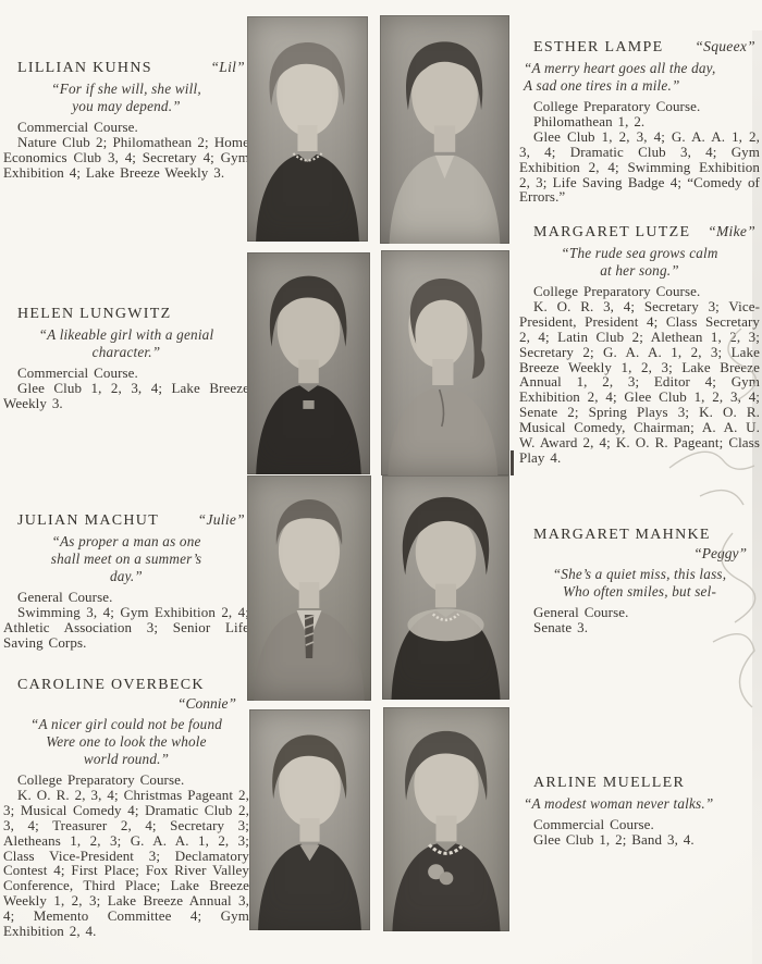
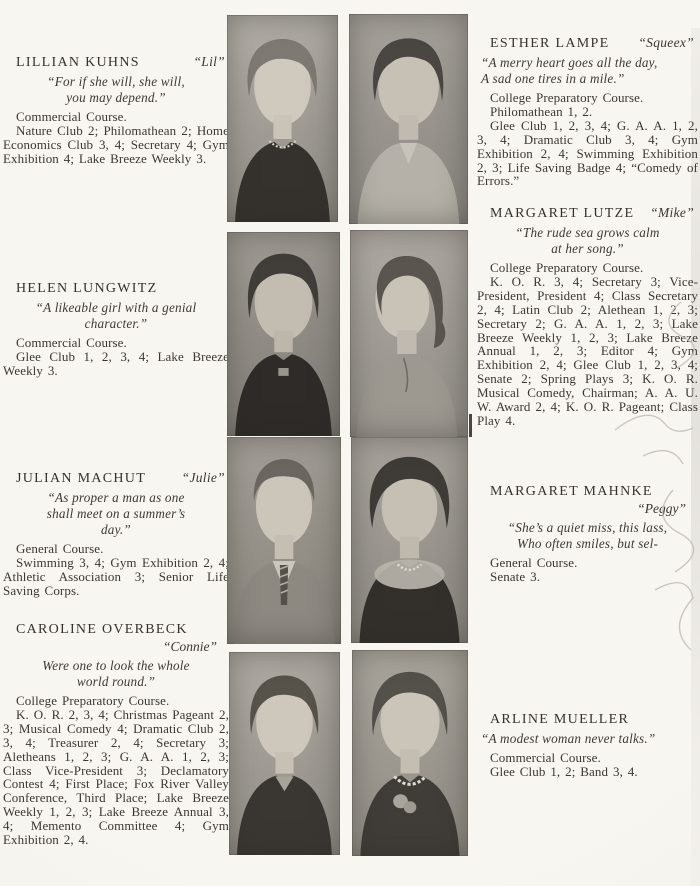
  LILLIAN KUHNS
  “Lil”
  “For if she will, she will,
  you may depend.”
  Commercial Course.
  Nature Club 2; Philomathean 2; Hom Economics Club 3, 4; Secretary 4; Gym Exhibition 4; Lake Breeze Weekly 3.
  HELEN LUNGWITZ
  “A likeable girl with a genial
  character.”
  Commercial Course.
  Glee Club 1, 2, 3, 4; Lake Breez Weekly 3.
  JULIAN MACHUT
  “Julie”
  “As proper a man as one
  shall meet on a summer’s
  day.”
  General Course.
  Swimming 3, 4; Gym Exhibition 2, 4 Athletic Association 3; Senior Lif Saving Corps.
  CAROLINE OVERBECK
  “Connie”
- “A nicer girl could not be found
  Were one to look the whole
  world round.”
  College Preparatory Course.
  K. O. R. 2, 3, 4; Christmas Pageant 2, 3; Musical Comedy 4; Dramatic Club 2, 3, 4; Treasurer 2, 4; Secretary 3; Aletheans 1, 2, 3; G. A. A. 1, 2, 3; Class Vice-President 3; Declamatory Contest 4; First Place; Fox River Valley Conference, Third Place; Lake Breeze Weekly 1, 2, 3; Lake Breeze Annual 3, 4; Memento Committee 4; Gym Exhibition 2, 4.
  ESTHER LAMPE
  “Squeex
  “A merry heart goes all the day,
  A sad one tires in a mile.”
  College Preparatory Course.
  Philomathean 1, 2.
  Glee Club 1, 2, 3, 4; G. A. A. 1, 3, 4; Dramatic Club 3, 4; Gy Exhibition 2, 4; Swimming Exhibitio 2, 3; Life Saving Badge 4; “Comedy Errors.”
  MARGARET LUTZE
  “Mike
  “The rude sea grows calm
  at her song.”
  College Preparatory Course.
  K. O. R. 3, 4; Secretary 3; VicPresident, President 4; Class Secretar 2, 4; Latin Club 2; Alethean 1, 2, Secretary 2; G. A. A. 1, 2, 3; Lak Breeze Weekly 1, 2, 3; Lake Breez Annual 1, 2, 3; Editor 4; Gy Exhibition 2, 4; Glee Club 1, 2, 3, Senate 2; Spring Plays 3; K. O. Musical Comedy, Chairman; A. A. U W. Award 2, 4; K. O. R. Pageant; Cla Play 4.
  MARGARET MAHNKE
  “Peggy”
  “She’s a quiet miss, this lass,
  Who often smiles, but sel-
  General Course.
  Senate 3.
  ARLINE MUELLER
  “A modest woman never talks.”
  Commercial Course.
  Glee Club 1, 2; Band 3, 4.
